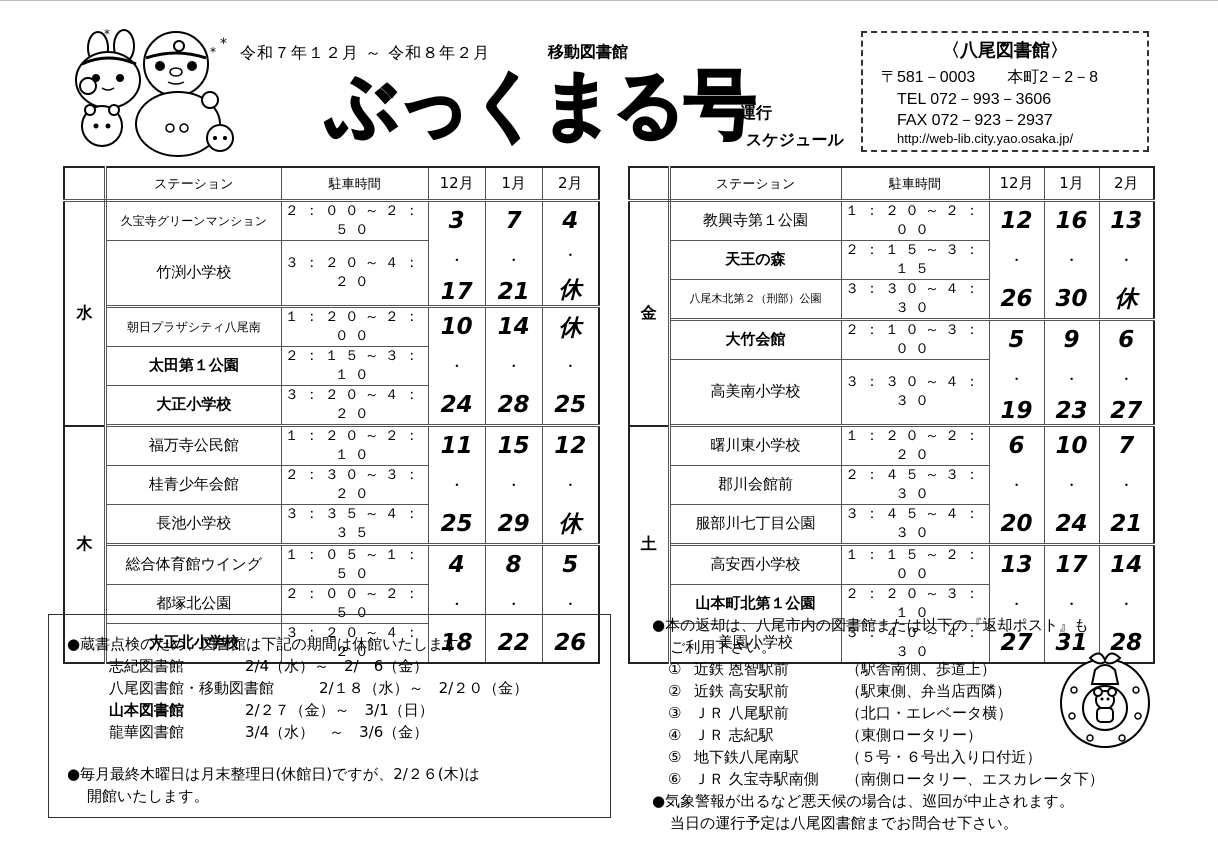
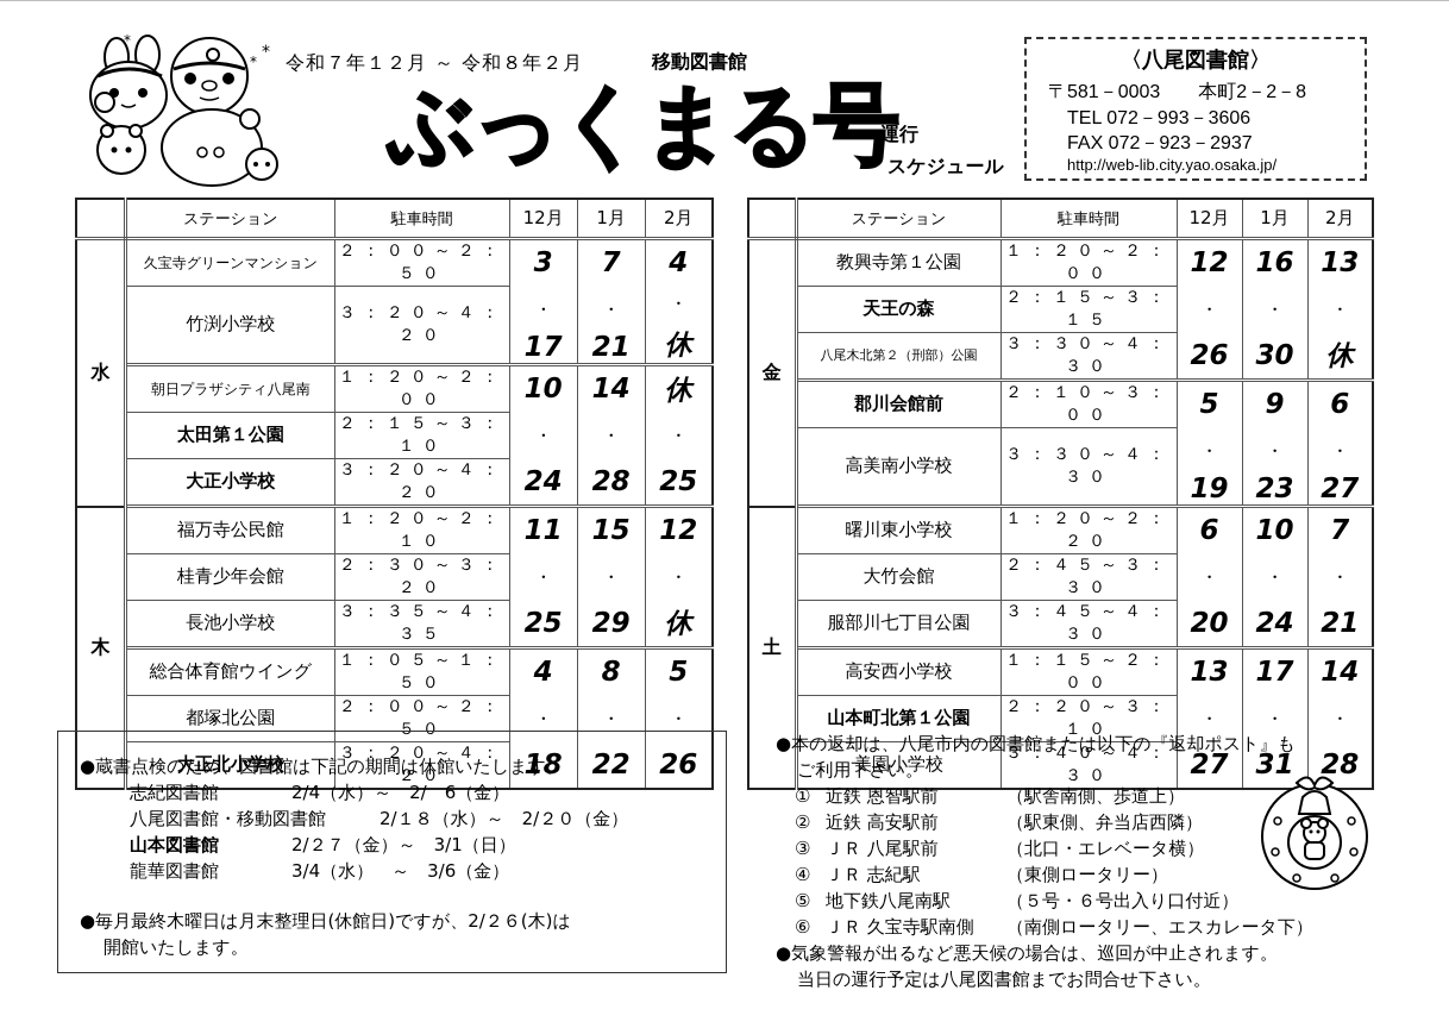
  *
  *
  *
  令和７年１２月 ～ 令和８年２月
  移動図書館
  ぶっくまる号
  運行
  スケジュール
  〈八尾図書館〉
  〒581－0003 本町2－2－8
  TEL 072－993－3606
  FAX 072－923－2937
  http://web-lib.city.yao.osaka.jp/
  	ステーション	駐車時間	12月	1月	2月
  水	久宝寺グリーンマンション	２：００～２：５０	3	7	4
  竹渕小学校	３：２０～４：２０	・17	・21	・休
  朝日プラザシティ八尾南	１：２０～２：００	10	14	休
  太田第１公園	２：１５～３：１０	・	・	・
  大正小学校	３：２０～４：２０	24	28	25
  木	福万寺公民館	１：２０～２：１０	11	15	12
  桂青少年会館	２：３０～３：２０	・	・	・
  長池小学校	３：３５～４：３５	25	29	休
  総合体育館ウイング	１：０５～１：５０	4	8	5
  都塚北公園	２：００～２：５０	・	・	・
  大正北小学校	３：２０～４：２０	18	22	26
  	ステーション	駐車時間	12月	1月	2月
  金	教興寺第１公園	１：２０～２：００	12	16	13
  天王の森	２：１５～３：１５	・	・	・
  八尾木北第２（刑部）公園	３：３０～４：３０	26	30	休
- 大竹会館	２：１０～３：００	5	9	6
+ 郡川会館前	２：１０～３：００	5	9	6
  高美南小学校	３：３０～４：３０	・19	・23	・27
  土	曙川東小学校	１：２０～２：２０	6	10	7
- 郡川会館前	２：４５～３：３０	・	・	・
+ 大竹会館	２：４５～３：３０	・	・	・
  服部川七丁目公園	３：４５～４：３０	20	24	21
  高安西小学校	１：１５～２：００	13	17	14
  山本町北第１公園	２：２０～３：１０	・	・	・
  美園小学校	３：４０～４：３０	27	31	28
  ●蔵書点検のため、図書館は下記の期間は休館いたします。
  志紀図書館
  2/4（水）～ 2/ 6（金）
  八尾図書館・移動図書館
  2/１８（水）～ 2/２０（金）
  山本図書館
  2/２７（金）～ 3/1（日）
  龍華図書館
  3/4（水） ～ 3/6（金）
  ●毎月最終木曜日は月末整理日(休館日)ですが、2/２６(木)は
  開館いたします。
  ●本の返却は、八尾市内の図書館または以下の『返却ポスト』も
  ご利用下さい。
  ①
  近鉄 恩智駅前
  （駅舎南側、歩道上）
  ②
  近鉄 高安駅前
  （駅東側、弁当店西隣）
  ③
  ＪＲ 八尾駅前
  （北口・エレベータ横）
  ④
  ＪＲ 志紀駅
  （東側ロータリー）
  ⑤
  地下鉄八尾南駅
  （５号・６号出入り口付近）
  ⑥
  ＪＲ 久宝寺駅南側
  （南側ロータリー、エスカレータ下）
  ●気象警報が出るなど悪天候の場合は、巡回が中止されます。
  当日の運行予定は八尾図書館までお問合せ下さい。
